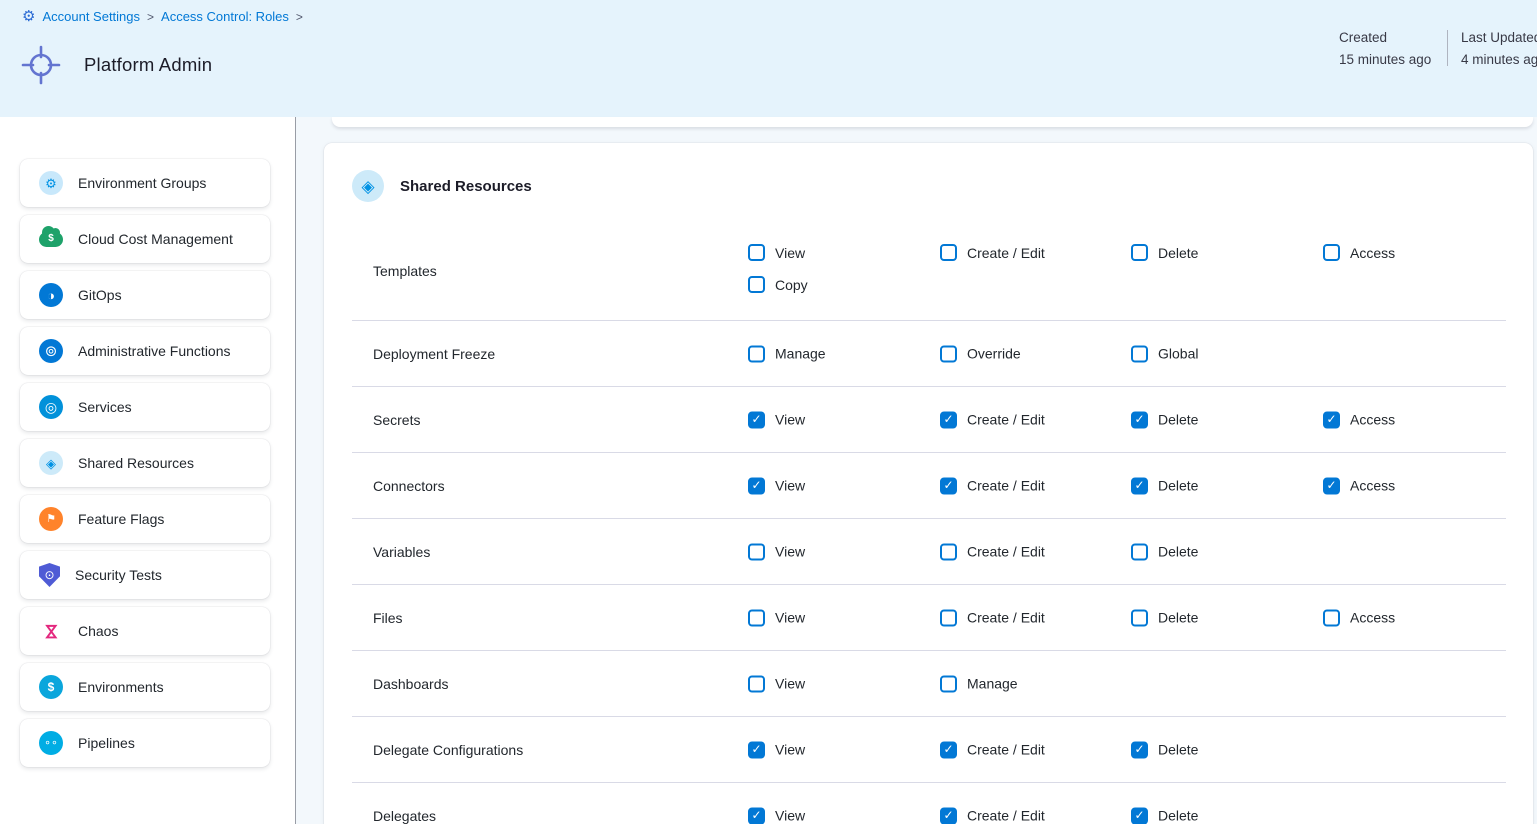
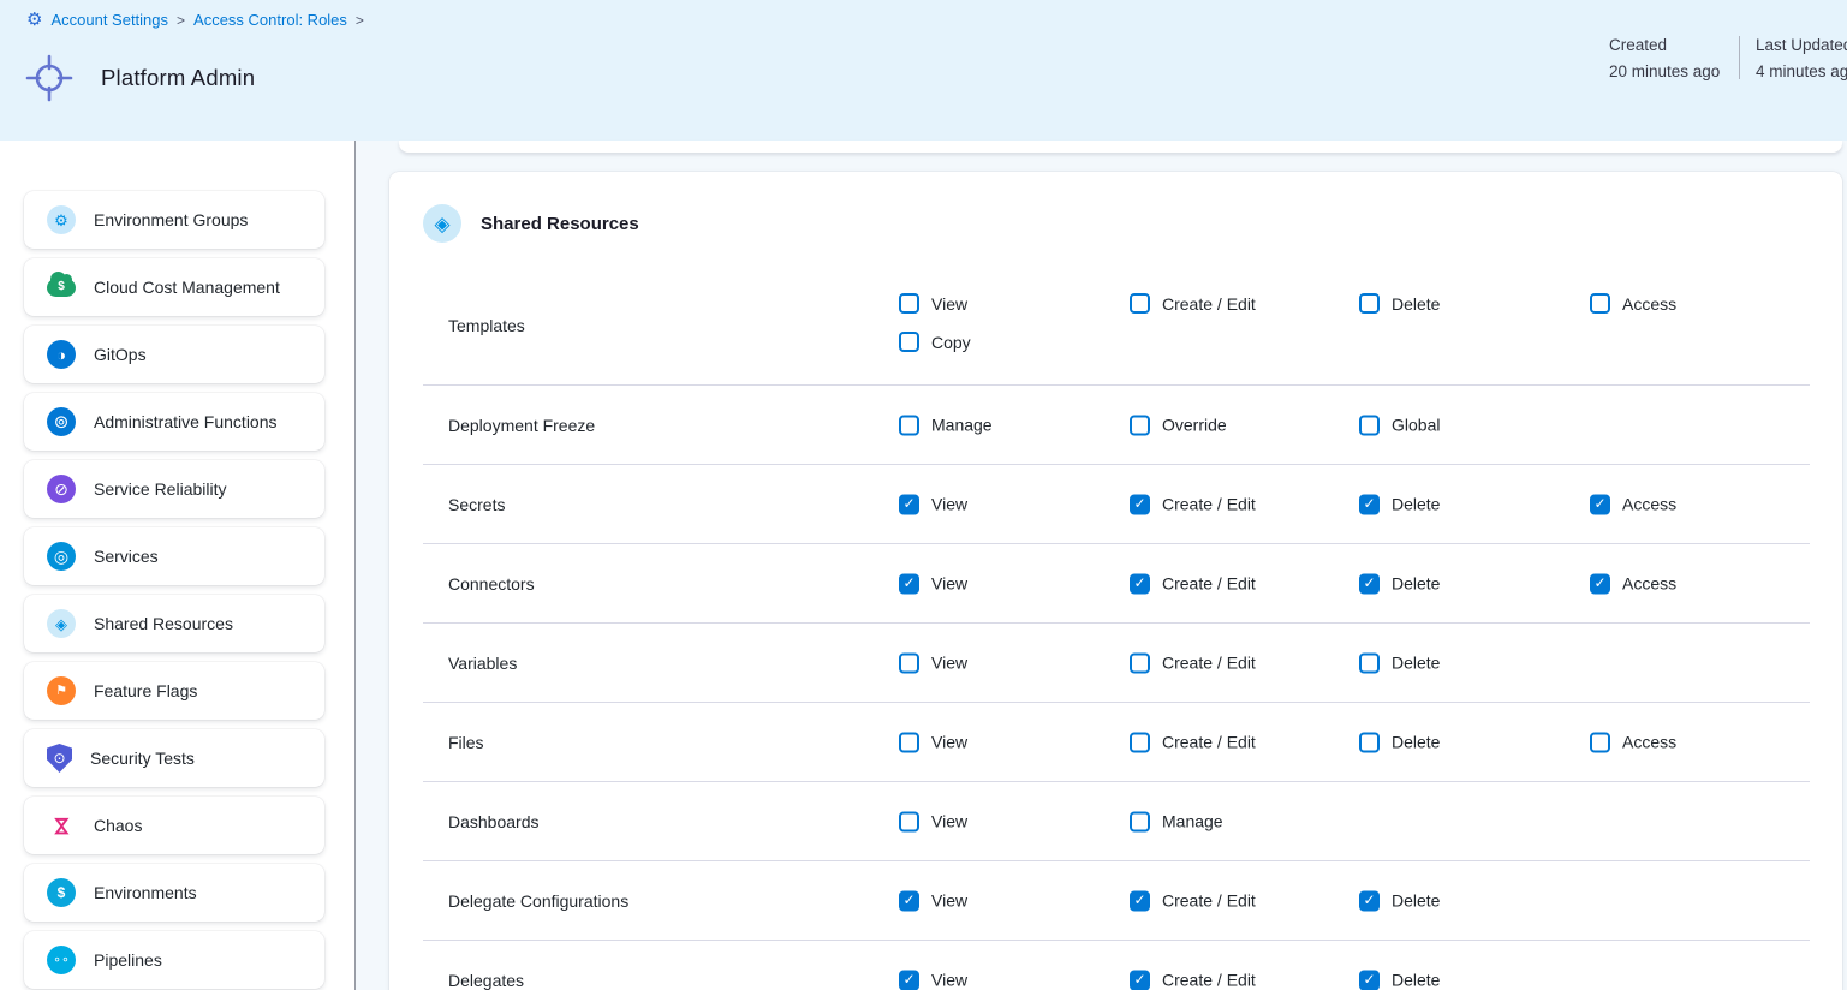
  ⚙
  Account Settings
  >
  Access Control: Roles
  >
  Platform Admin
  Created
- 15 minutes ago
+ 20 minutes ago
  Last Update
  4 minutes ag
  ⚙
  Environment Groups
  $
  Cloud Cost Management
  ◑
  GitOps
  ⊚
  Administrative Functions
+ ⊘
+ Service Reliability
  ◎
  Services
  ◈
  Shared Resources
  ⚑
  Feature Flags
  ⊙
  Security Tests
  Chaos
  $
  Environments
  ∘∘
  Pipelines
  ◈
  Shared Resources
  Templates
  View
  Create / Edit
  Delete
  Access
  Copy
  Deployment Freeze
  Manage
  Override
  Global
  Secrets
  ✓
  View
  ✓
  Create / Edit
  ✓
  Delete
  ✓
  Access
  Connectors
  ✓
  View
  ✓
  Create / Edit
  ✓
  Delete
  ✓
  Access
  Variables
  View
  Create / Edit
  Delete
  Files
  View
  Create / Edit
  Delete
  Access
  Dashboards
  View
  Manage
  Delegate Configurations
  ✓
  View
  ✓
  Create / Edit
  ✓
  Delete
  Delegates
  ✓
  View
  ✓
  Create / Edit
  ✓
  Delete
